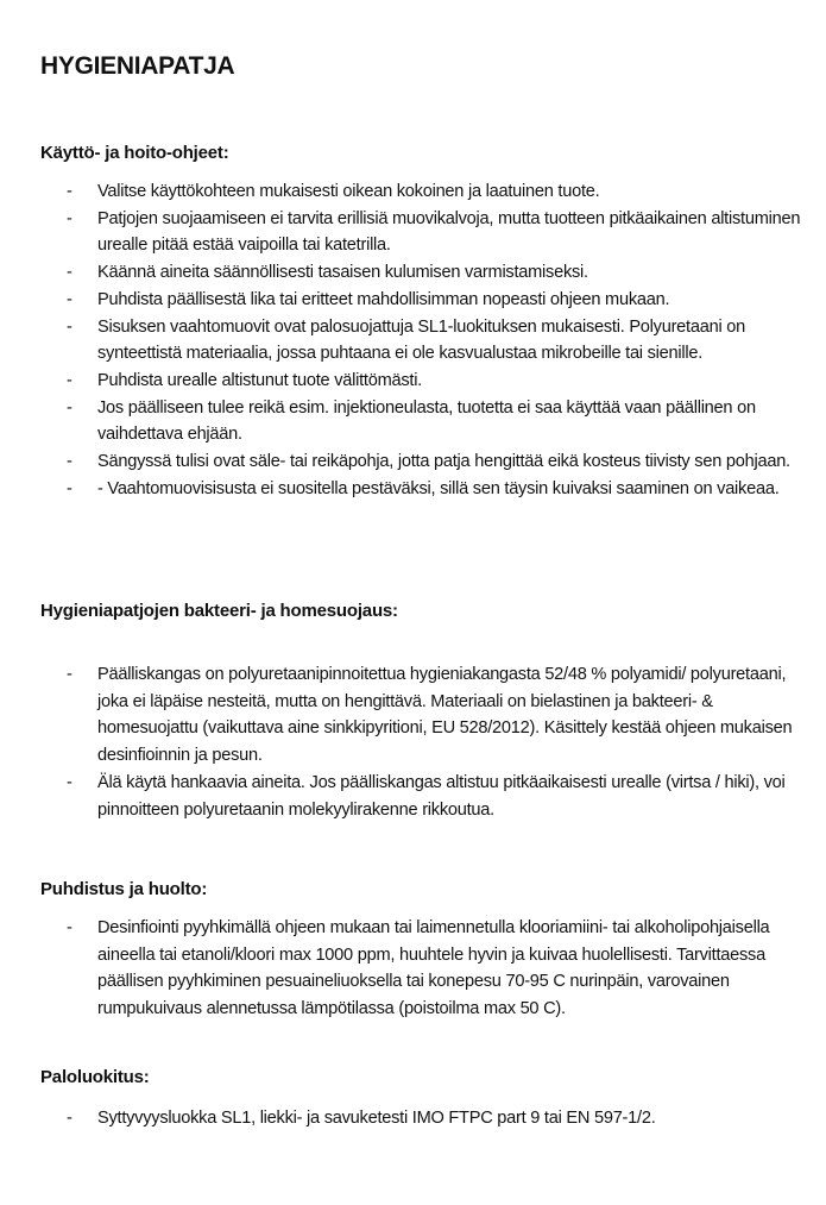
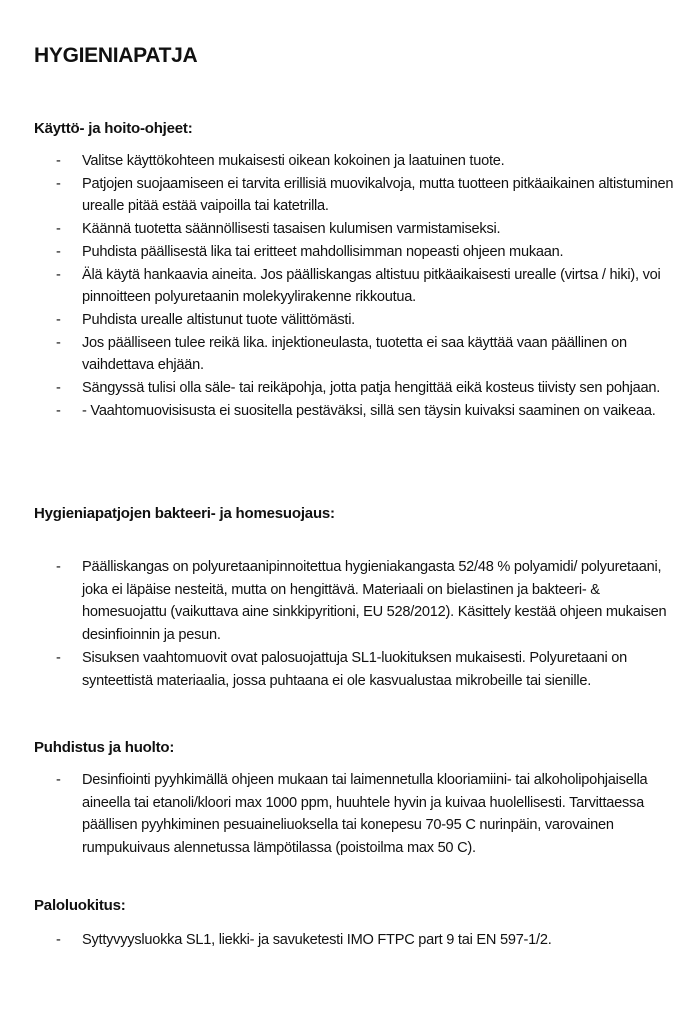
  HYGIENIAPATJA
  Käyttö- ja hoito-ohjeet:
  -
  Valitse käyttökohteen mukaisesti oikean kokoinen ja laatuinen tuote.
  -
  Patjojen suojaamiseen ei tarvita erillisiä muovikalvoja, mutta tuotteen pitkäaikainen altistuminen urealle pitää estää vaipoilla tai katetrilla.
  -
- Käännä aineita säännöllisesti tasaisen kulumisen varmistamiseksi.
+ Käännä tuotetta säännöllisesti tasaisen kulumisen varmistamiseksi.
  -
  Puhdista päällisestä lika tai eritteet mahdollisimman nopeasti ohjeen mukaan.
  -
- Sisuksen vaahtomuovit ovat palosuojattuja SL1-luokituksen mukaisesti. Polyuretaani on synteettistä materiaalia, jossa puhtaana ei ole kasvualustaa mikrobeille tai sienille.
+ Älä käytä hankaavia aineita. Jos päälliskangas altistuu pitkäaikaisesti urealle (virtsa / hiki), voi pinnoitteen polyuretaanin molekyylirakenne rikkoutua.
  -
  Puhdista urealle altistunut tuote välittömästi.
  -
- Jos päälliseen tulee reikä esim. injektioneulasta, tuotetta ei saa käyttää vaan päällinen on vaihdettava ehjään.
+ Jos päälliseen tulee reikä lika. injektioneulasta, tuotetta ei saa käyttää vaan päällinen on vaihdettava ehjään.
  -
- Sängyssä tulisi ovat säle- tai reikäpohja, jotta patja hengittää eikä kosteus tiivisty sen pohjaan.
+ Sängyssä tulisi olla säle- tai reikäpohja, jotta patja hengittää eikä kosteus tiivisty sen pohjaan.
  -
  - Vaahtomuovisisusta ei suositella pestäväksi, sillä sen täysin kuivaksi saaminen on vaikeaa.
  Hygieniapatjojen bakteeri- ja homesuojaus:
  -
  Päälliskangas on polyuretaanipinnoitettua hygieniakangasta 52/48 % polyamidi/ polyuretaani, joka ei läpäise nesteitä, mutta on hengittävä. Materiaali on bielastinen ja bakteeri- & homesuojattu (vaikuttava aine sinkkipyritioni, EU 528/2012). Käsittely kestää ohjeen mukaisen desinfioinnin ja pesun.
  -
- Älä käytä hankaavia aineita. Jos päälliskangas altistuu pitkäaikaisesti urealle (virtsa / hiki), voi pinnoitteen polyuretaanin molekyylirakenne rikkoutua.
+ Sisuksen vaahtomuovit ovat palosuojattuja SL1-luokituksen mukaisesti. Polyuretaani on synteettistä materiaalia, jossa puhtaana ei ole kasvualustaa mikrobeille tai sienille.
  Puhdistus ja huolto:
  -
  Desinfiointi pyyhkimällä ohjeen mukaan tai laimennetulla klooriamiini- tai alkoholipohjaisella aineella tai etanoli/kloori max 1000 ppm, huuhtele hyvin ja kuivaa huolellisesti. Tarvittaessa päällisen pyyhkiminen pesuaineliuoksella tai konepesu 70-95 C nurinpäin, varovainen rumpukuivaus alennetussa lämpötilassa (poistoilma max 50 C).
  Paloluokitus:
  -
  Syttyvyysluokka SL1, liekki- ja savuketesti IMO FTPC part 9 tai EN 597-1/2.
